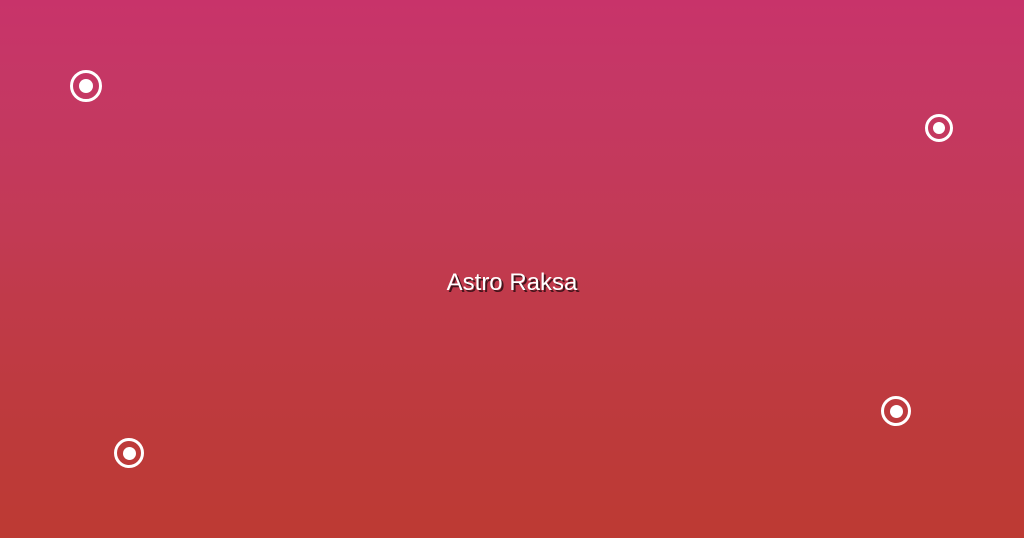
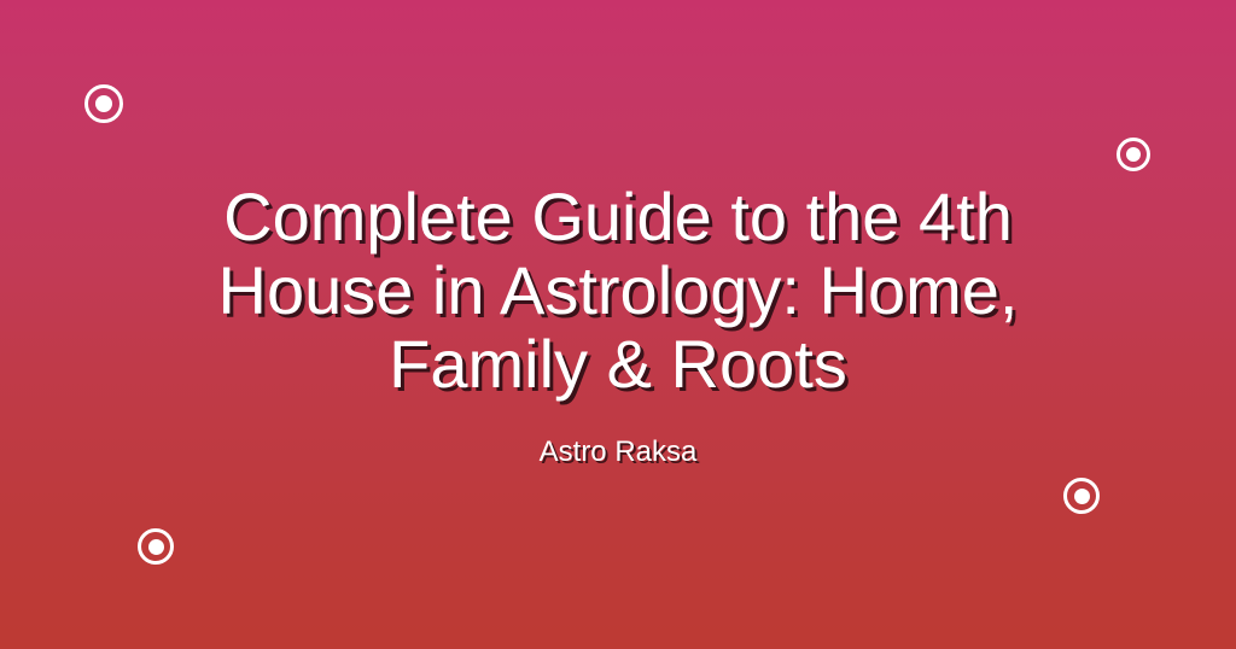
+ Complete Guide to the 4th House in Astrology: Home, Family & Roots
  Astro Raksa
